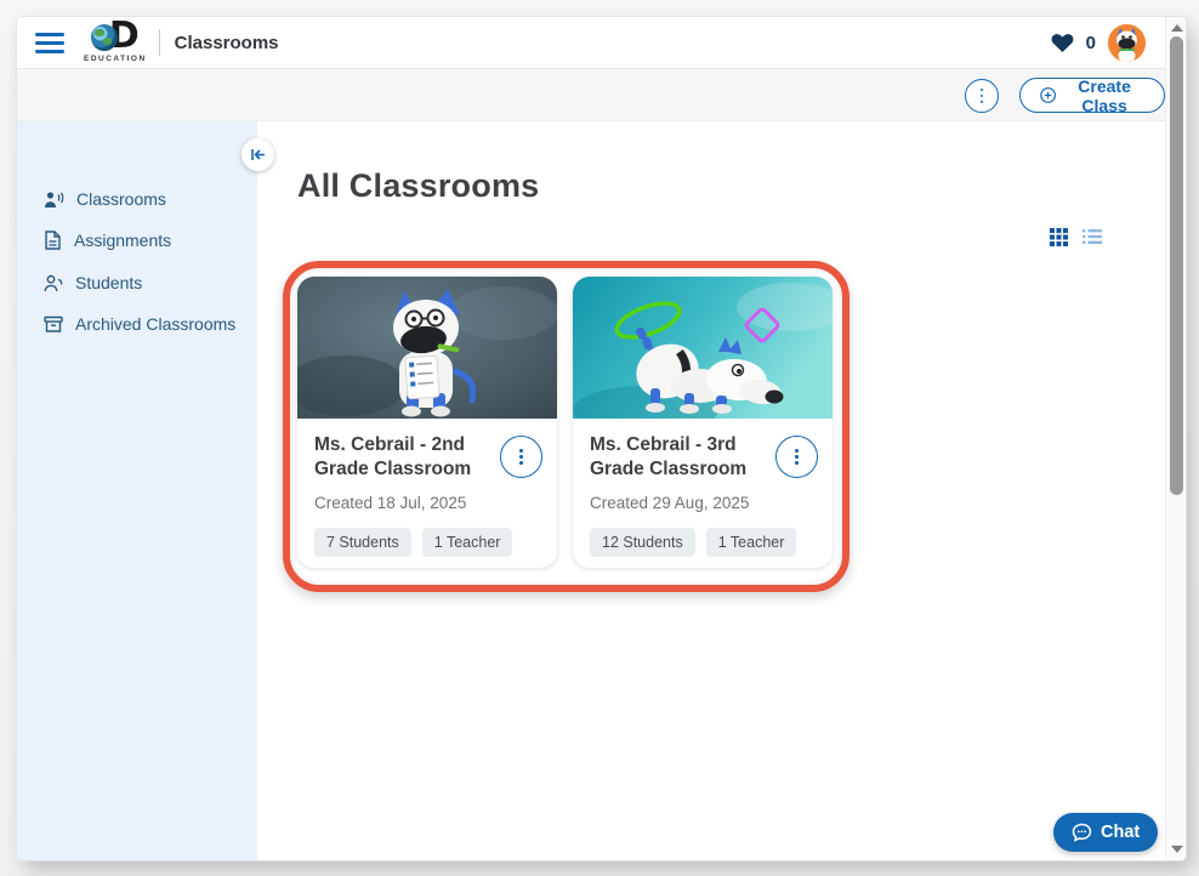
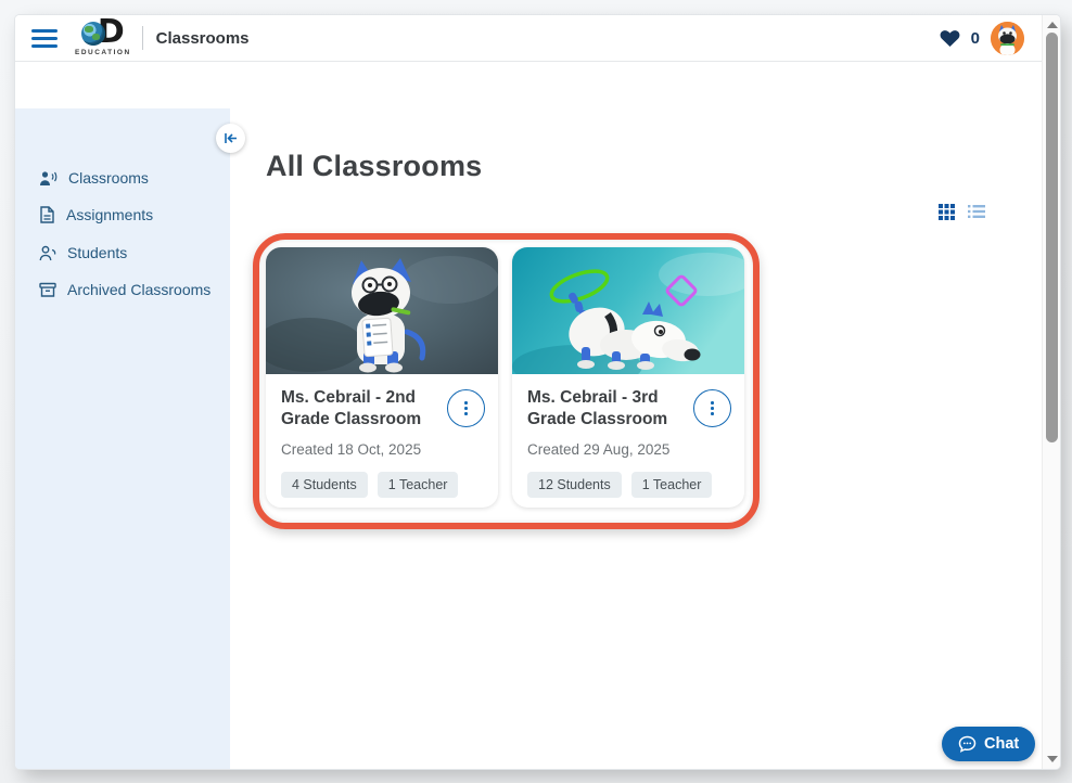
  D
  Classrooms
  0
- Create Class
  Classrooms
  Assignments
  Students
  Archived Classrooms
  All Classrooms
  Ms. Cebrail - 2nd Grade Classroom
- Created 18 Jul, 2025
+ Created 18 Oct, 2025
- 7 Students
+ 4 Students
  1 Teacher
  Ms. Cebrail - 3rd Grade Classroom
  Created 29 Aug, 2025
  12 Students
  1 Teacher
  Chat
